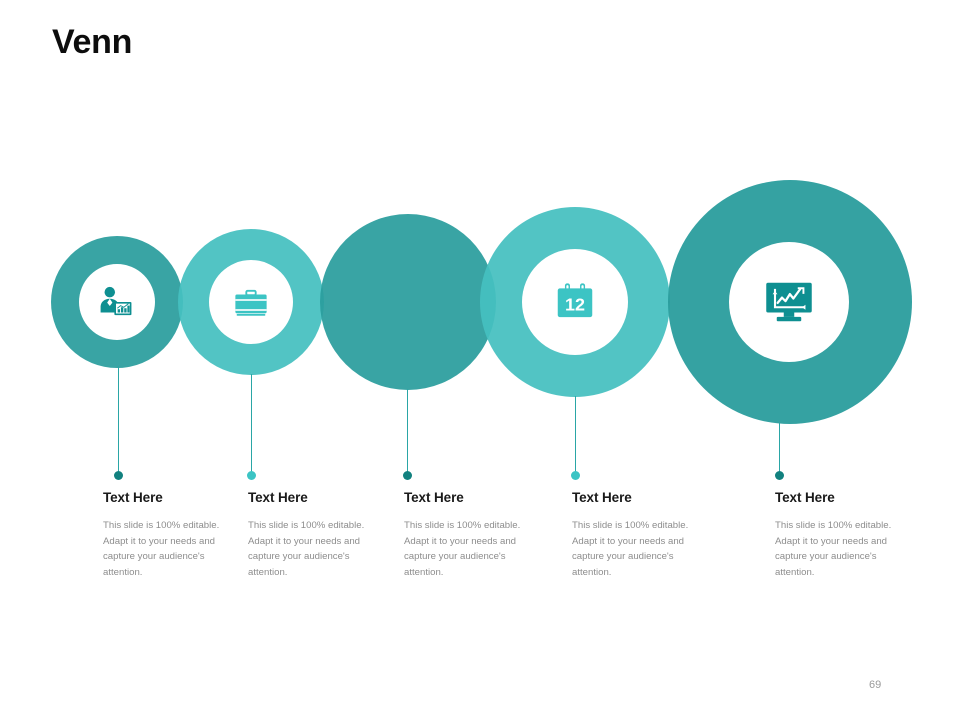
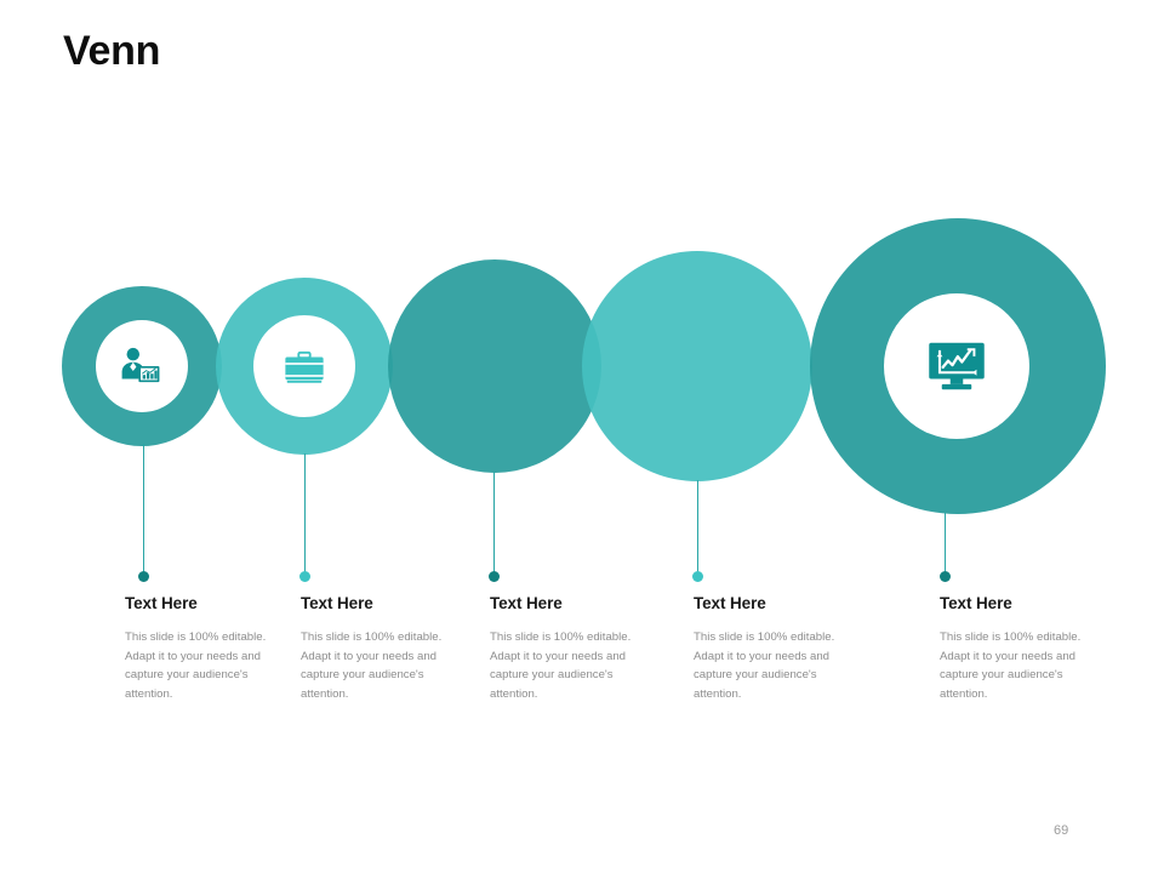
  Venn
- 12
  Text Here
  This slide is 100% editable. Adapt it to your needs and capture your audience's attention.
  Text Here
  This slide is 100% editable. Adapt it to your needs and capture your audience's attention.
  Text Here
  This slide is 100% editable. Adapt it to your needs and capture your audience's attention.
  Text Here
  This slide is 100% editable. Adapt it to your needs and capture your audience's attention.
  Text Here
  This slide is 100% editable. Adapt it to your needs and capture your audience's attention.
  69
